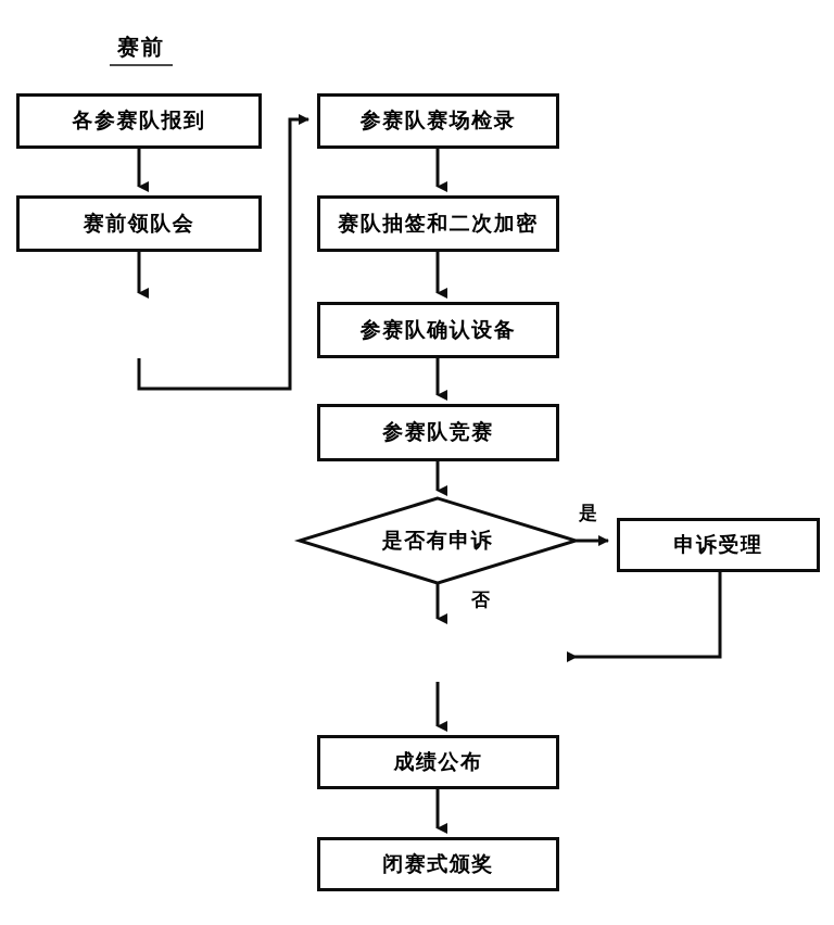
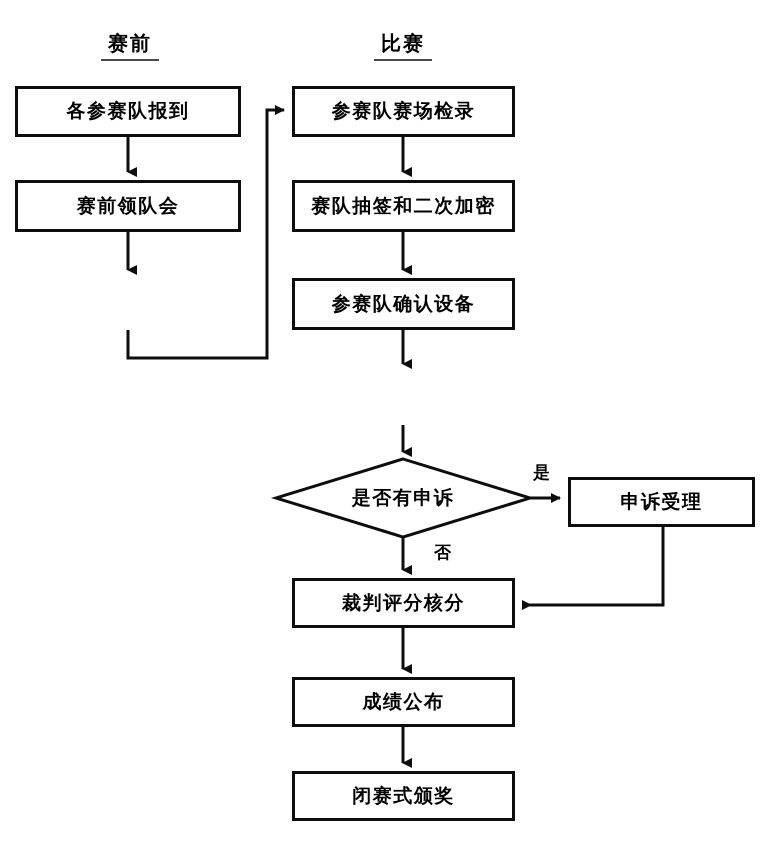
  赛前
+ 比赛
  各参赛队报到
  赛前领队会
  参赛队赛场检录
  赛队抽签和二次加密
  参赛队确认设备
- 参赛队竞赛
  是否有申诉
  申诉受理
+ 裁判评分核分
  成绩公布
  闭赛式颁奖
  是
  否
